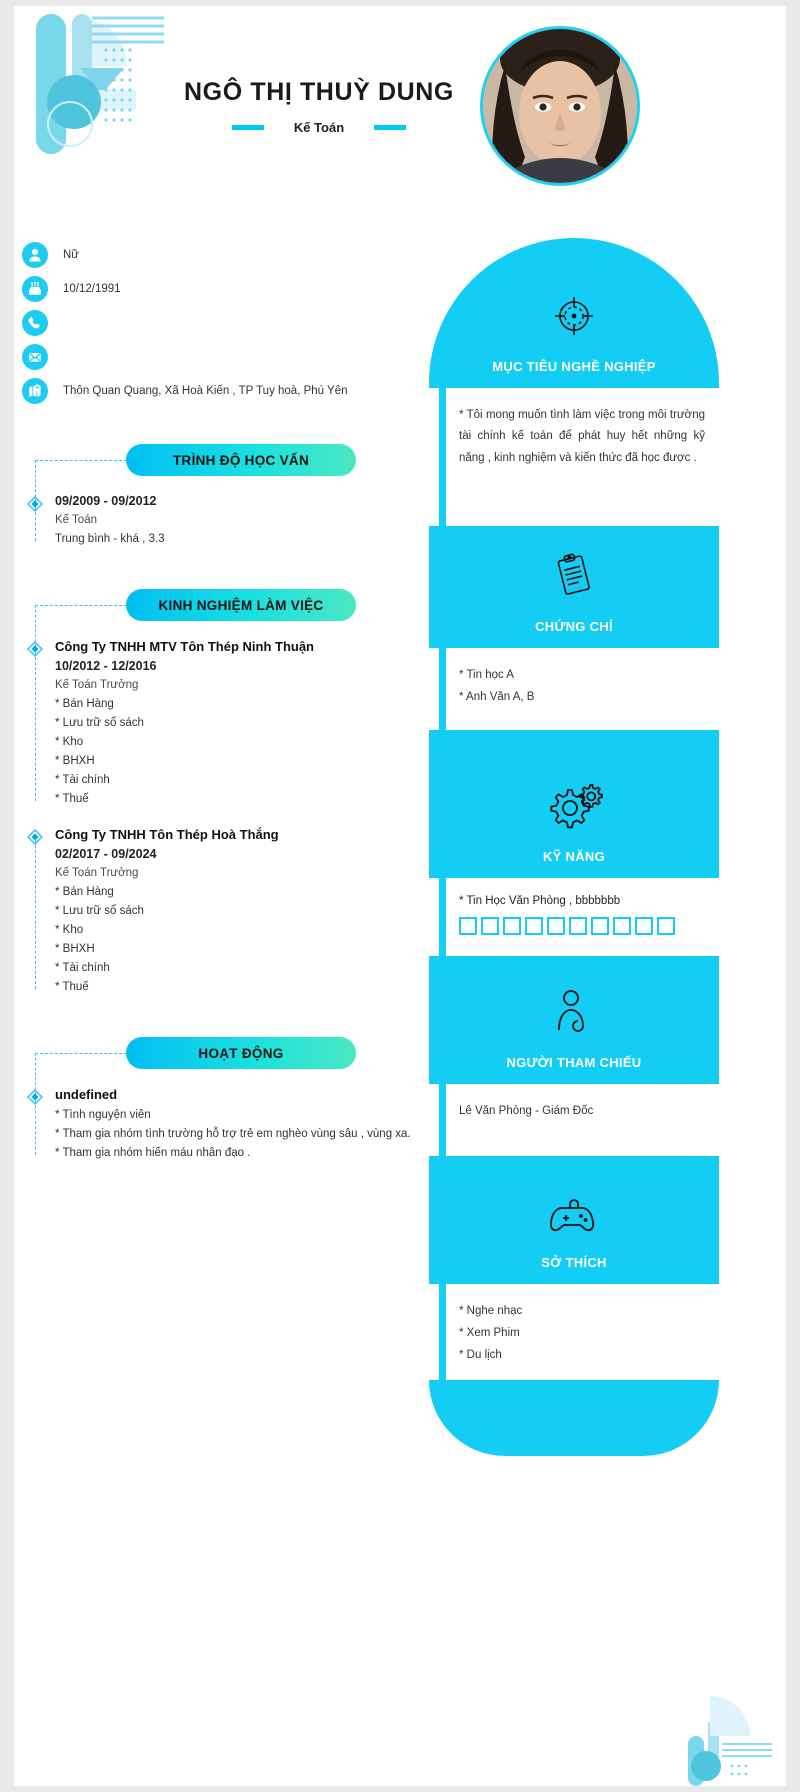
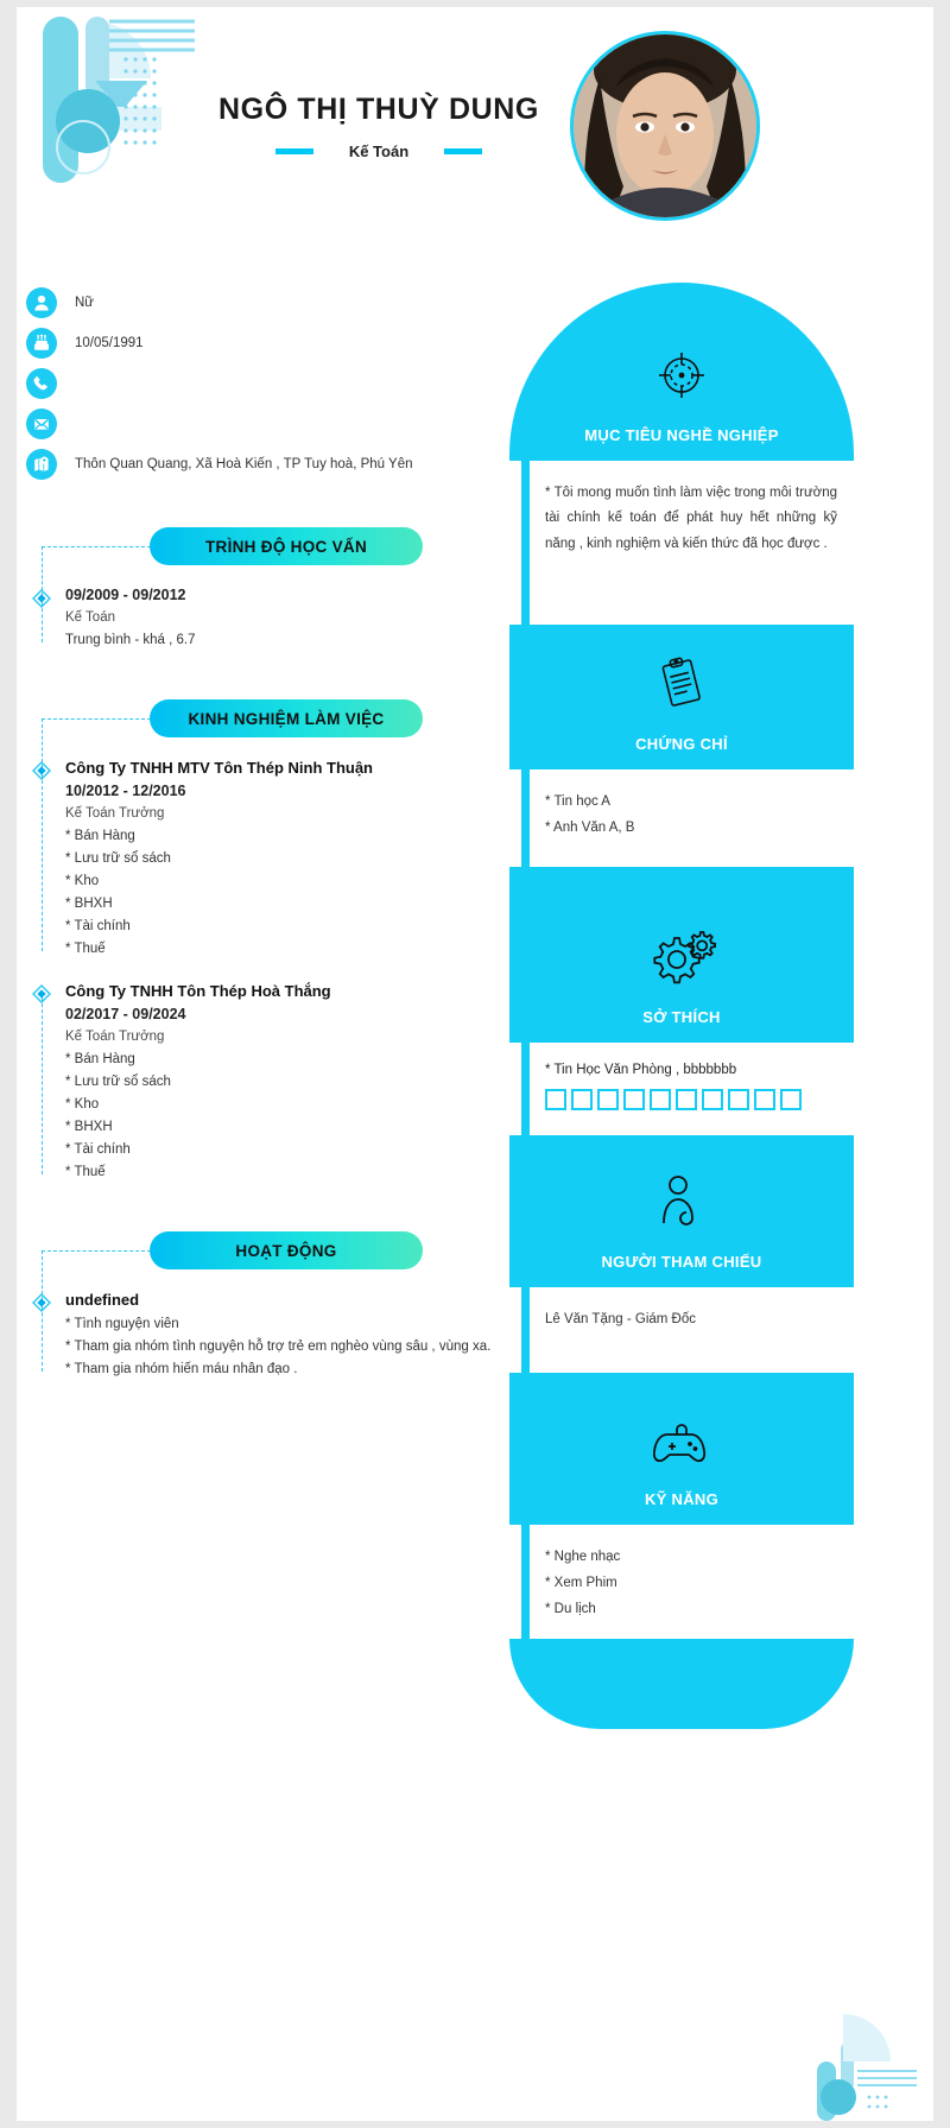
  NGÔ THỊ THUỲ DUNG
  Kế Toán
  Nữ
- 10/12/1991
+ 10/05/1991
  Thôn Quan Quang, Xã Hoà Kiến , TP Tuy hoà, Phú Yên
  TRÌNH ĐỘ HỌC VẤN
  09/2009 - 09/2012
  Kế Toán
- Trung bình - khá , 3.3
+ Trung bình - khá , 6.7
  KINH NGHIỆM LÀM VIỆC
  Công Ty TNHH MTV Tôn Thép Ninh Thuận
  10/2012 - 12/2016
  Kế Toán Trưởng
  * Bán Hàng
  * Lưu trữ sổ sách
  * Kho
  * BHXH
  * Tài chính
  * Thuế
  Công Ty TNHH Tôn Thép Hoà Thắng
  02/2017 - 09/2024
  Kế Toán Trưởng
  * Bán Hàng
  * Lưu trữ sổ sách
  * Kho
  * BHXH
  * Tài chính
  * Thuế
  HOẠT ĐỘNG
  undefined
  * Tình nguyện viên
- * Tham gia nhóm tình trường hỗ trợ trẻ em nghèo vùng sâu , vùng xa.
+ * Tham gia nhóm tình nguyện hỗ trợ trẻ em nghèo vùng sâu , vùng xa.
  * Tham gia nhóm hiến máu nhân đạo .
  MỤC TIÊU NGHỀ NGHIỆP
  * Tôi mong muốn tình làm việc trong môi trường tài chính kế toán để phát huy hết những kỹ năng , kinh nghiệm và kiến thức đã học được .
  CHỨNG CHỈ
  * Tin học A
  * Anh Văn A, B
- KỸ NĂNG
+ SỞ THÍCH
  * Tin Học Văn Phòng , bbbbbbb
  NGƯỜI THAM CHIẾU
- Lê Văn Phòng - Giám Đốc
+ Lê Văn Tặng - Giám Đốc
- SỞ THÍCH
+ KỸ NĂNG
  * Nghe nhạc
  * Xem Phim
  * Du lịch
